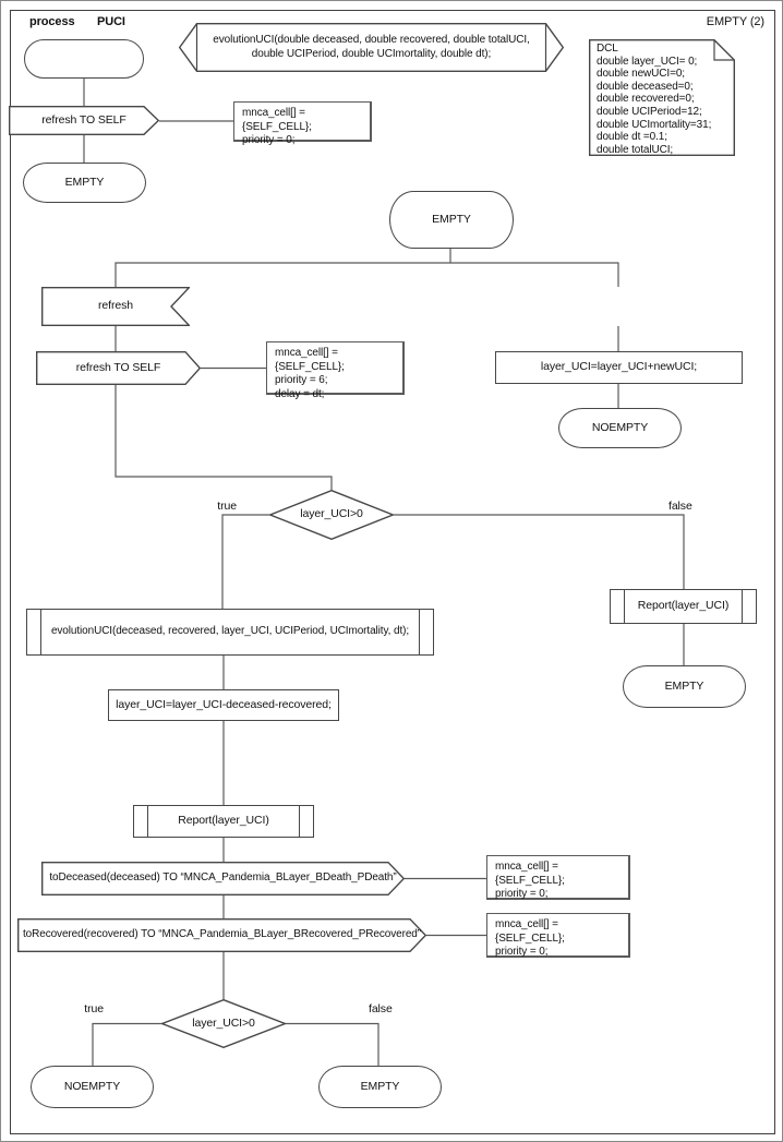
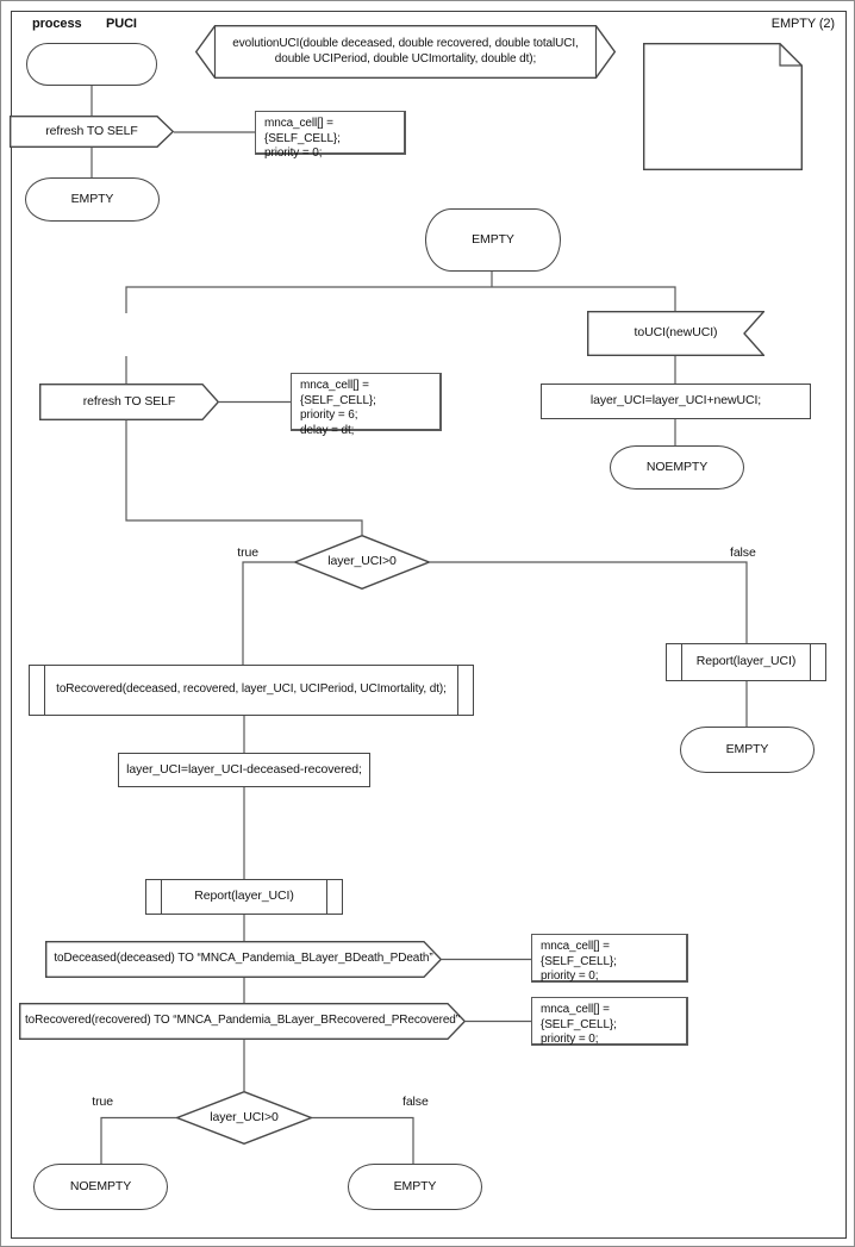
  process
  PUCI
  EMPTY (2)
  evolutionUCI(double deceased, double recovered, double totalUCI,
  double UCIPeriod, double UCImortality, double dt);
- DCL
- double layer_UCI= 0;
- double newUCI=0;
- double deceased=0;
- double recovered=0;
- double UCIPeriod=12;
- double UCImortality=31;
- double dt =0.1;
- double totalUCI;
  refresh TO SELF
  mnca_cell[] = {SELF_CELL};
  priority = 0;
  EMPTY
  EMPTY
- refresh
  refresh TO SELF
  mnca_cell[] = {SELF_CELL};
  priority = 6;
  delay = dt;
+ toUCI(newUCI)
  layer_UCI=layer_UCI+newUCI;
  NOEMPTY
  layer_UCI>0
  true
  false
  Report(layer_UCI)
  EMPTY
- evolutionUCI(deceased, recovered, layer_UCI, UCIPeriod, UCImortality, dt);
+ toRecovered(deceased, recovered, layer_UCI, UCIPeriod, UCImortality, dt);
  layer_UCI=layer_UCI-deceased-recovered;
  Report(layer_UCI)
  toDeceased(deceased) TO “MNCA_Pandemia_BLayer_BDeath_PDeath”
  mnca_cell[] = {SELF_CELL};
  priority = 0;
  toRecovered(recovered) TO “MNCA_Pandemia_BLayer_BRecovered_PRecovered”
  mnca_cell[] = {SELF_CELL};
  priority = 0;
  layer_UCI>0
  true
  false
  NOEMPTY
  EMPTY
